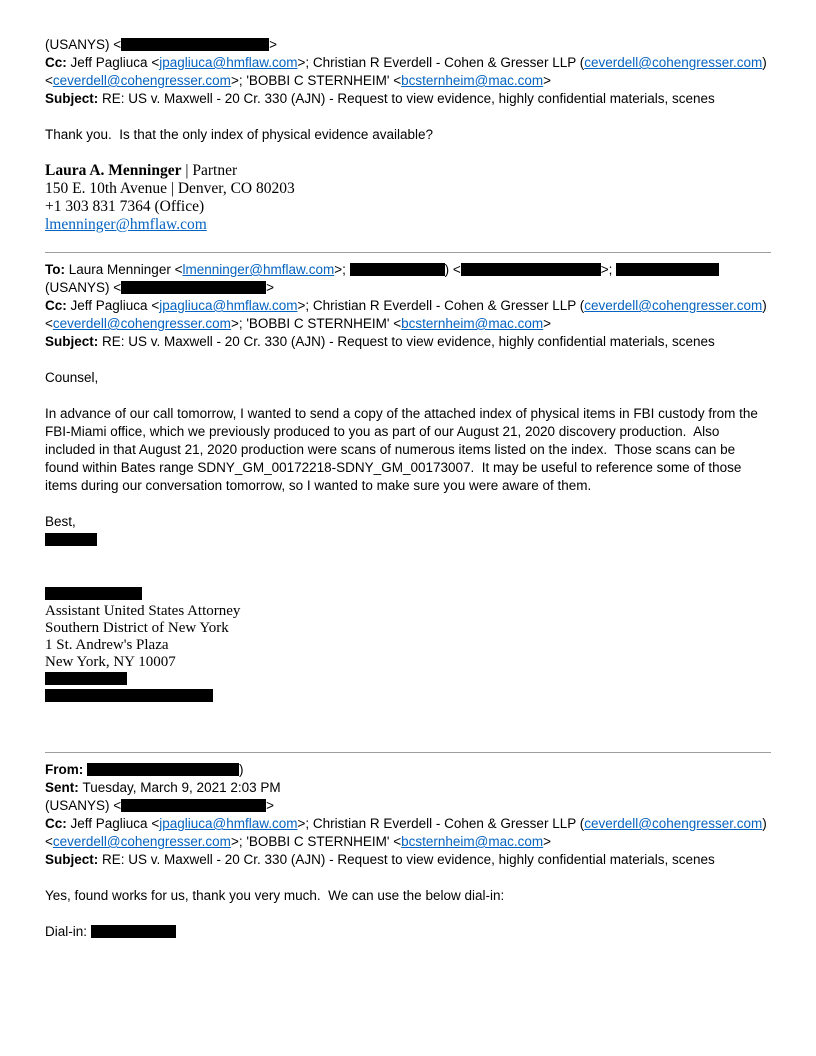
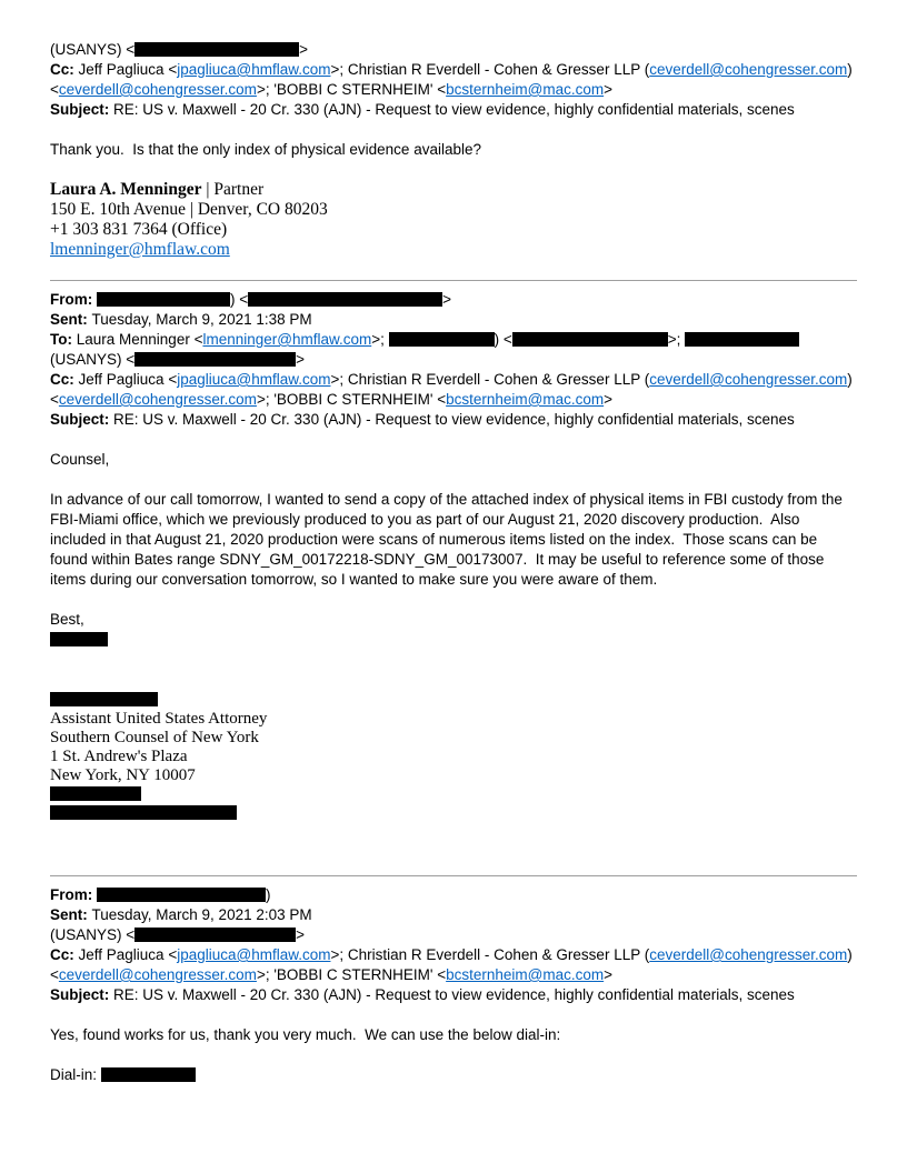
  (USANYS) < >
  Cc: Jeff Pagliuca <jpagliuca@hmflaw.com>; Christian R Everdell - Cohen & Gresser LLP (ceverdell@cohengresser.com)
  <ceverdell@cohengresser.com>; 'BOBBI C STERNHEIM' <bcsternheim@mac.com>
  Subject: RE: US v. Maxwell - 20 Cr. 330 (AJN) - Request to view evidence, highly confidential materials, scenes
  Thank you. Is that the only index of physical evidence available?
  Laura A. Menninger | Partner
  150 E. 10th Avenue | Denver, CO 80203
  +1 303 831 7364 (Office)
  lmenninger@hmflaw.com
+ From: ) < >
+ Sent: Tuesday, March 9, 2021 1:38 PM
  To: Laura Menninger <lmenninger@hmflaw.com>; ) < >;
  (USANYS) < >
  Cc: Jeff Pagliuca <jpagliuca@hmflaw.com>; Christian R Everdell - Cohen & Gresser LLP (ceverdell@cohengresser.com)
  <ceverdell@cohengresser.com>; 'BOBBI C STERNHEIM' <bcsternheim@mac.com>
  Subject: RE: US v. Maxwell - 20 Cr. 330 (AJN) - Request to view evidence, highly confidential materials, scenes
  Counsel,
  In advance of our call tomorrow, I wanted to send a copy of the attached index of physical items in FBI custody from the FBI-Miami office, which we previously produced to you as part of our August 21, 2020 discovery production. Also included in that August 21, 2020 production were scans of numerous items listed on the index. Those scans can be found within Bates range SDNY_GM_00172218-SDNY_GM_00173007. It may be useful to reference some of those items during our conversation tomorrow, so I wanted to make sure you were aware of them.
  Best,
  Assistant United States Attorney
- Southern District of New York
+ Southern Counsel of New York
  1 St. Andrew's Plaza
  New York, NY 10007
  From: )
  Sent: Tuesday, March 9, 2021 2:03 PM
  (USANYS) < >
  Cc: Jeff Pagliuca <jpagliuca@hmflaw.com>; Christian R Everdell - Cohen & Gresser LLP (ceverdell@cohengresser.com)
  <ceverdell@cohengresser.com>; 'BOBBI C STERNHEIM' <bcsternheim@mac.com>
  Subject: RE: US v. Maxwell - 20 Cr. 330 (AJN) - Request to view evidence, highly confidential materials, scenes
  Yes, found works for us, thank you very much. We can use the below dial-in:
  Dial-in:
